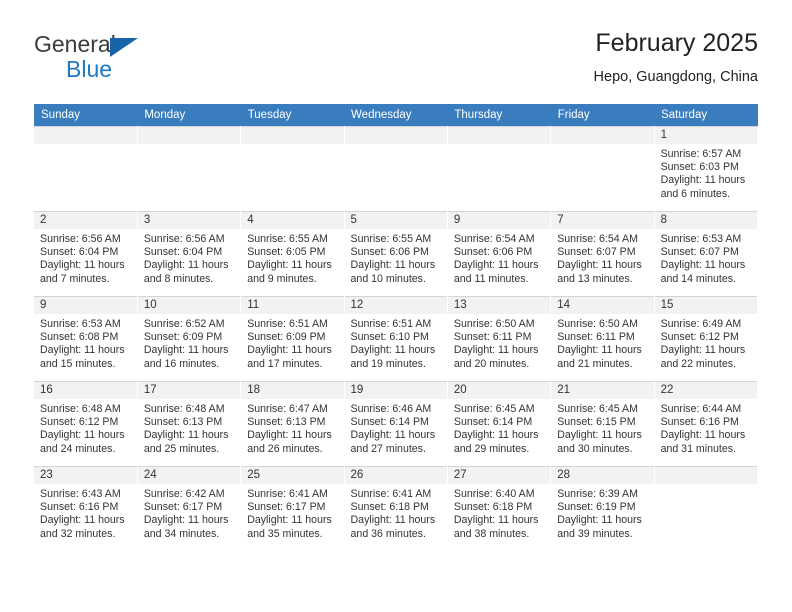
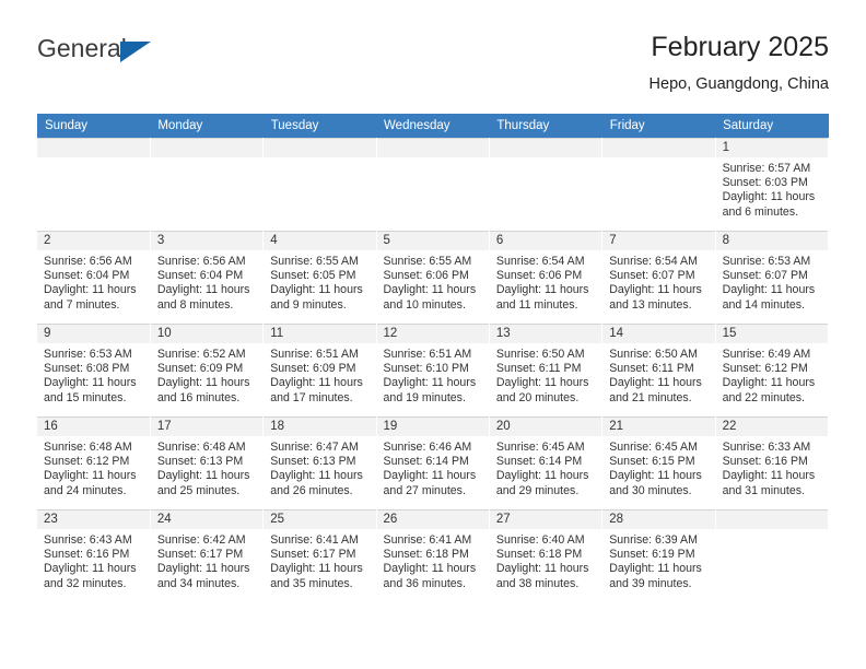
  General
- Blue
  February 2025
  Hepo, Guangdong, China
  Sunday	Monday	Tuesday	Wednesday	Thursday	Friday	Saturday
  						1Sunrise: 6:57 AMSunset: 6:03 PMDaylight: 11 hours and 6 minutes.
- 2Sunrise: 6:56 AMSunset: 6:04 PMDaylight: 11 hours and 7 minutes.	3Sunrise: 6:56 AMSunset: 6:04 PMDaylight: 11 hours and 8 minutes.	4Sunrise: 6:55 AMSunset: 6:05 PMDaylight: 11 hours and 9 minutes.	5Sunrise: 6:55 AMSunset: 6:06 PMDaylight: 11 hours and 10 minutes.	9Sunrise: 6:54 AMSunset: 6:06 PMDaylight: 11 hours and 11 minutes.	7Sunrise: 6:54 AMSunset: 6:07 PMDaylight: 11 hours and 13 minutes.	8Sunrise: 6:53 AMSunset: 6:07 PMDaylight: 11 hours and 14 minutes.
+ 2Sunrise: 6:56 AMSunset: 6:04 PMDaylight: 11 hours and 7 minutes.	3Sunrise: 6:56 AMSunset: 6:04 PMDaylight: 11 hours and 8 minutes.	4Sunrise: 6:55 AMSunset: 6:05 PMDaylight: 11 hours and 9 minutes.	5Sunrise: 6:55 AMSunset: 6:06 PMDaylight: 11 hours and 10 minutes.	6Sunrise: 6:54 AMSunset: 6:06 PMDaylight: 11 hours and 11 minutes.	7Sunrise: 6:54 AMSunset: 6:07 PMDaylight: 11 hours and 13 minutes.	8Sunrise: 6:53 AMSunset: 6:07 PMDaylight: 11 hours and 14 minutes.
  9Sunrise: 6:53 AMSunset: 6:08 PMDaylight: 11 hours and 15 minutes.	10Sunrise: 6:52 AMSunset: 6:09 PMDaylight: 11 hours and 16 minutes.	11Sunrise: 6:51 AMSunset: 6:09 PMDaylight: 11 hours and 17 minutes.	12Sunrise: 6:51 AMSunset: 6:10 PMDaylight: 11 hours and 19 minutes.	13Sunrise: 6:50 AMSunset: 6:11 PMDaylight: 11 hours and 20 minutes.	14Sunrise: 6:50 AMSunset: 6:11 PMDaylight: 11 hours and 21 minutes.	15Sunrise: 6:49 AMSunset: 6:12 PMDaylight: 11 hours and 22 minutes.
- 16Sunrise: 6:48 AMSunset: 6:12 PMDaylight: 11 hours and 24 minutes.	17Sunrise: 6:48 AMSunset: 6:13 PMDaylight: 11 hours and 25 minutes.	18Sunrise: 6:47 AMSunset: 6:13 PMDaylight: 11 hours and 26 minutes.	19Sunrise: 6:46 AMSunset: 6:14 PMDaylight: 11 hours and 27 minutes.	20Sunrise: 6:45 AMSunset: 6:14 PMDaylight: 11 hours and 29 minutes.	21Sunrise: 6:45 AMSunset: 6:15 PMDaylight: 11 hours and 30 minutes.	22Sunrise: 6:44 AMSunset: 6:16 PMDaylight: 11 hours and 31 minutes.
+ 16Sunrise: 6:48 AMSunset: 6:12 PMDaylight: 11 hours and 24 minutes.	17Sunrise: 6:48 AMSunset: 6:13 PMDaylight: 11 hours and 25 minutes.	18Sunrise: 6:47 AMSunset: 6:13 PMDaylight: 11 hours and 26 minutes.	19Sunrise: 6:46 AMSunset: 6:14 PMDaylight: 11 hours and 27 minutes.	20Sunrise: 6:45 AMSunset: 6:14 PMDaylight: 11 hours and 29 minutes.	21Sunrise: 6:45 AMSunset: 6:15 PMDaylight: 11 hours and 30 minutes.	22Sunrise: 6:33 AMSunset: 6:16 PMDaylight: 11 hours and 31 minutes.
  23Sunrise: 6:43 AMSunset: 6:16 PMDaylight: 11 hours and 32 minutes.	24Sunrise: 6:42 AMSunset: 6:17 PMDaylight: 11 hours and 34 minutes.	25Sunrise: 6:41 AMSunset: 6:17 PMDaylight: 11 hours and 35 minutes.	26Sunrise: 6:41 AMSunset: 6:18 PMDaylight: 11 hours and 36 minutes.	27Sunrise: 6:40 AMSunset: 6:18 PMDaylight: 11 hours and 38 minutes.	28Sunrise: 6:39 AMSunset: 6:19 PMDaylight: 11 hours and 39 minutes.
